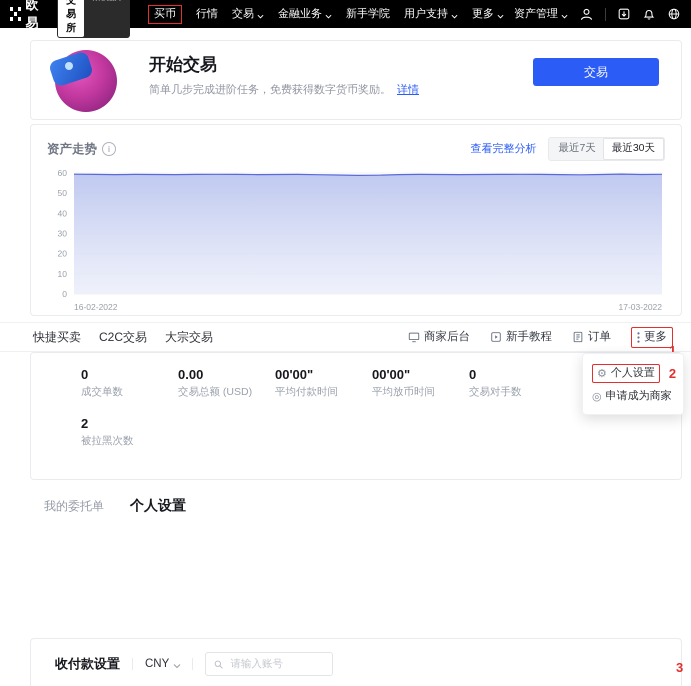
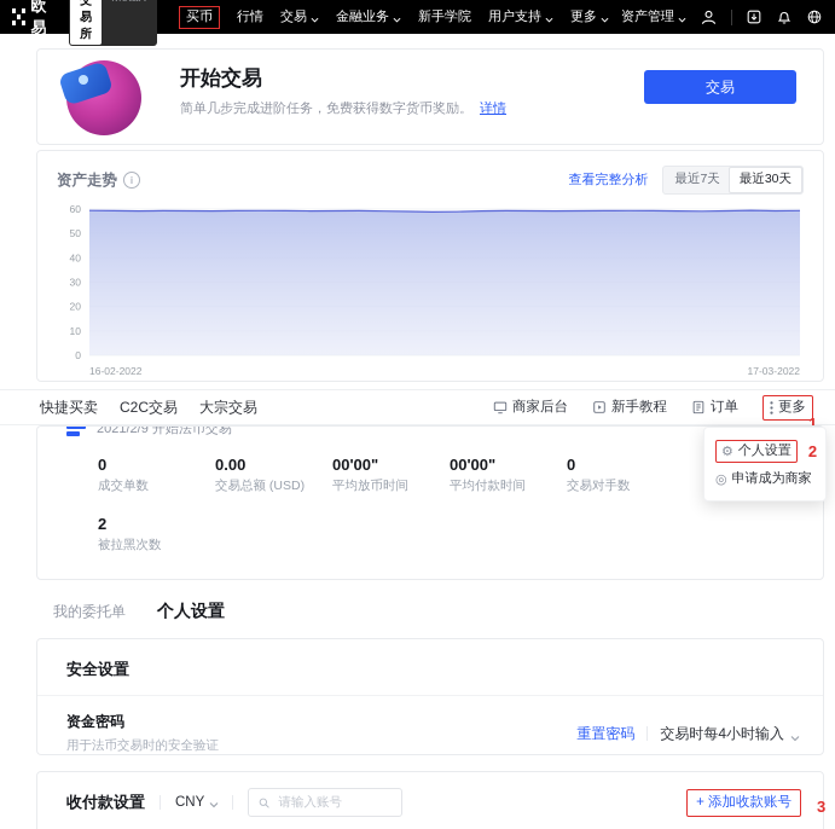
  欧易
  交易所
  买币
  行情
  交易
  金融业务
  新手学院
  用户支持
  更多
  资产管理
  开始交易
  简单几步完成进阶任务，免费获得数字货币奖励。 详情
  交易
  资产走势
  i
  查看完整分析
  最近7天
  最近30天
  60
  50
  40
  30
  20
  10
  0
  16-02-2022
  17-03-2022
  快捷买卖
  C2C交易
  大宗交易
  商家后台
  新手教程
  订单
  更多
  1
+ 2021/2/9 开始法币交易
  0
  成交单数
  0.00
  交易总额 (USD)
  00'00"
- 平均付款时间
+ 平均放币时间
  00'00"
- 平均放币时间
+ 平均付款时间
  0
  交易对手数
  2
  被拉黑次数
  ⚙
  个人设置
  2
  ◎
  申请成为商家
  我的委托单
  个人设置
+ 安全设置
+ 资金密码
+ 用于法币交易时的安全验证
+ 重置密码
+ 交易时每4小时输入
  收付款设置
  CNY
  请输入账号
+ + 添加收款账号
  3
